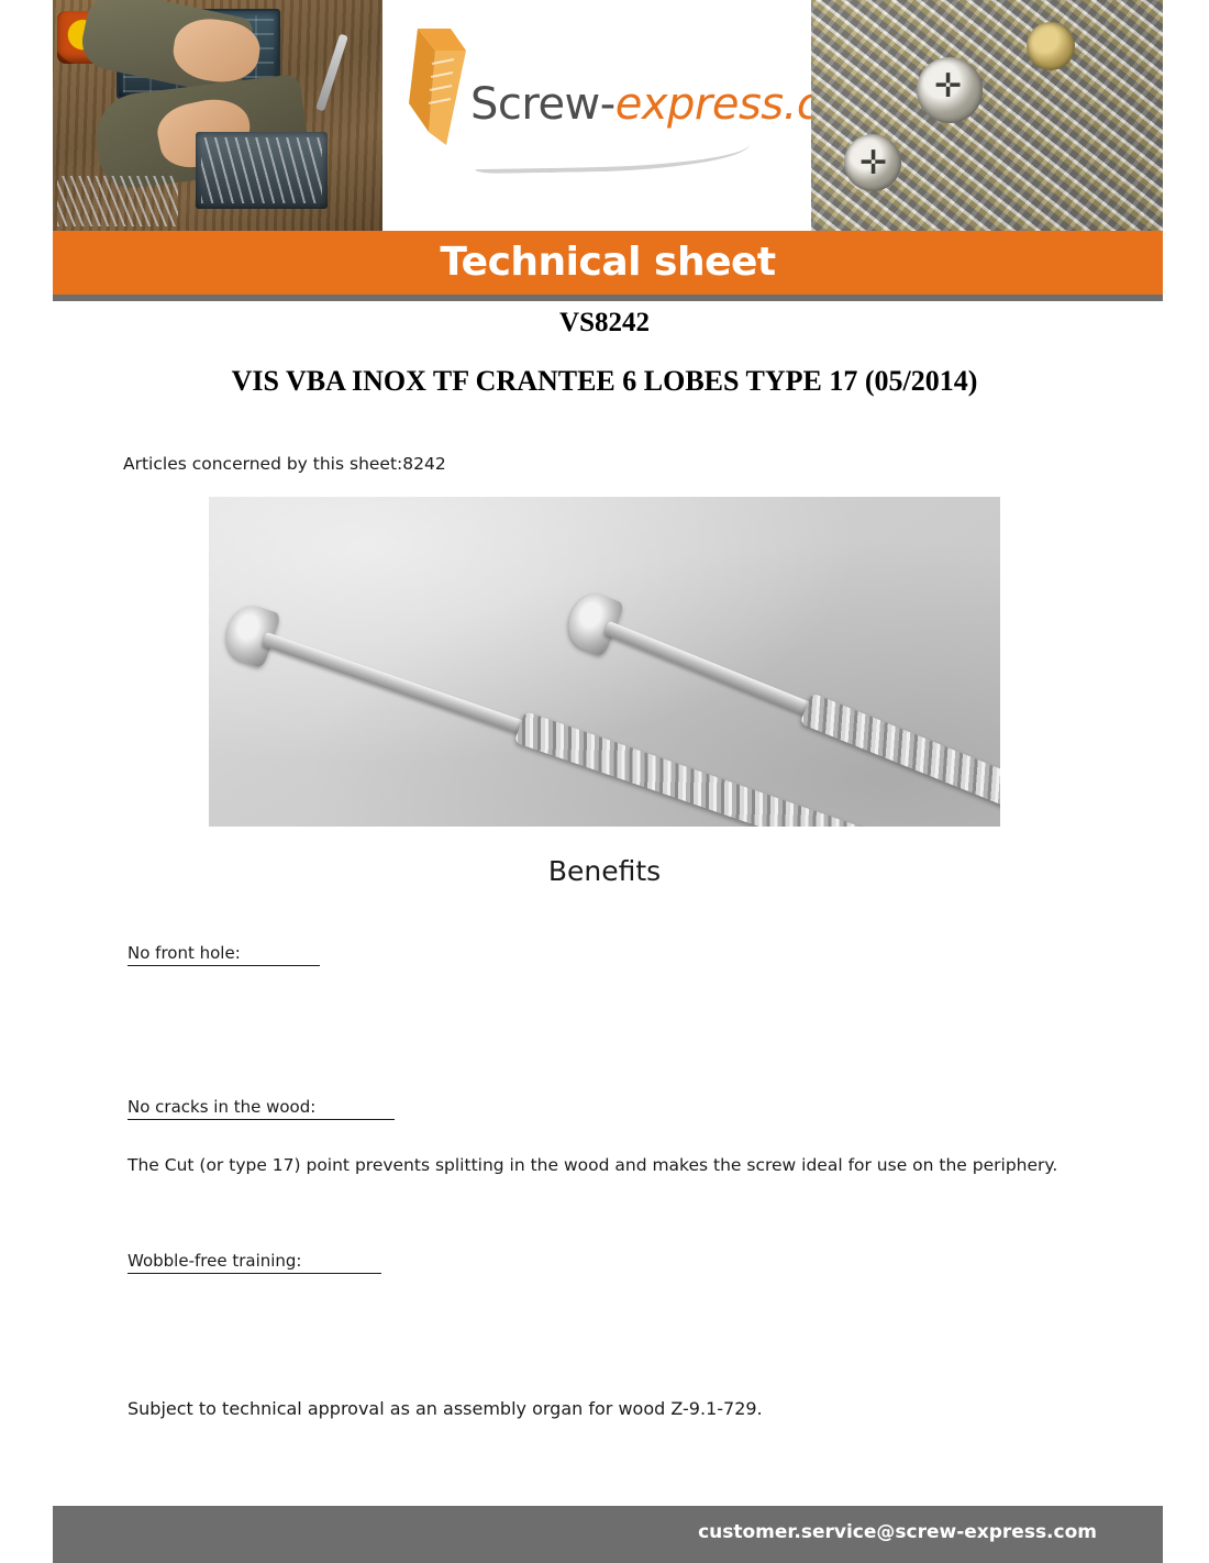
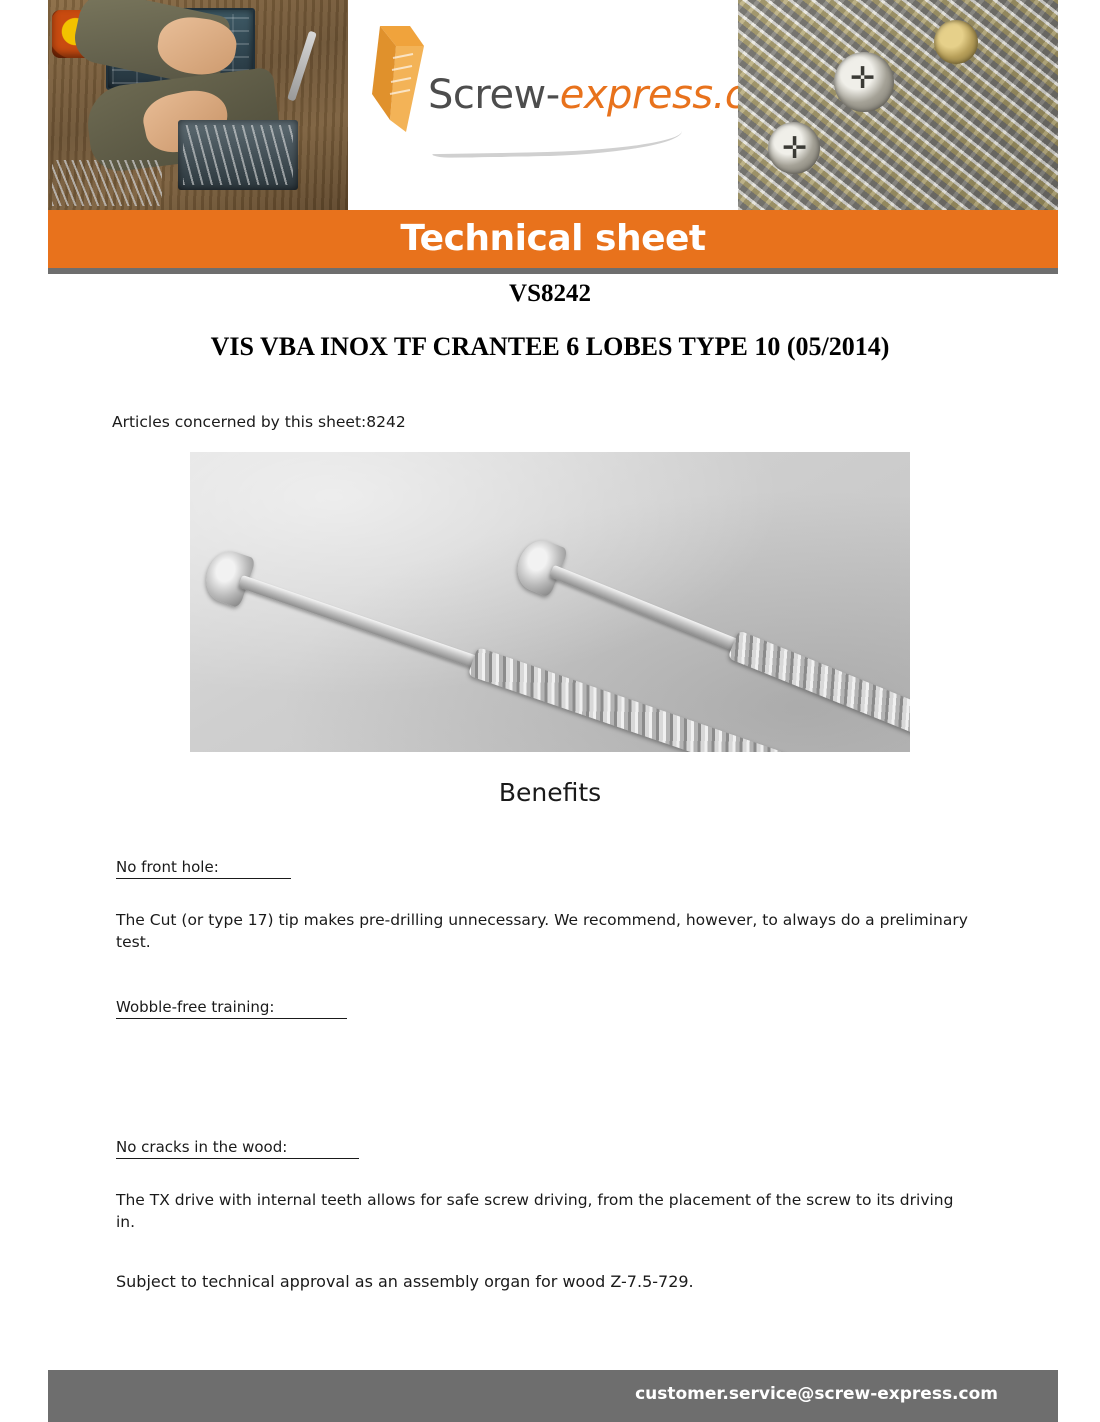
  Screw-express.c
  ✛
  ✛
  Technical sheet
  VS8242
- VIS VBA INOX TF CRANTEE 6 LOBES TYPE 17 (05/2014)
+ VIS VBA INOX TF CRANTEE 6 LOBES TYPE 10 (05/2014)
  Articles concerned by this sheet:8242
  Benefits
  No front hole:
+ The Cut (or type 17) tip makes pre-drilling unnecessary. We recommend, however, to always do a preliminary test.
- No cracks in the wood:
+ Wobble-free training:
- The Cut (or type 17) point prevents splitting in the wood and makes the screw ideal for use on the periphery.
- Wobble-free training:
+ No cracks in the wood:
+ The TX drive with internal teeth allows for safe screw driving, from the placement of the screw to its driving in.
- Subject to technical approval as an assembly organ for wood Z-9.1-729.
+ Subject to technical approval as an assembly organ for wood Z-7.5-729.
  customer.service@screw-express.com
